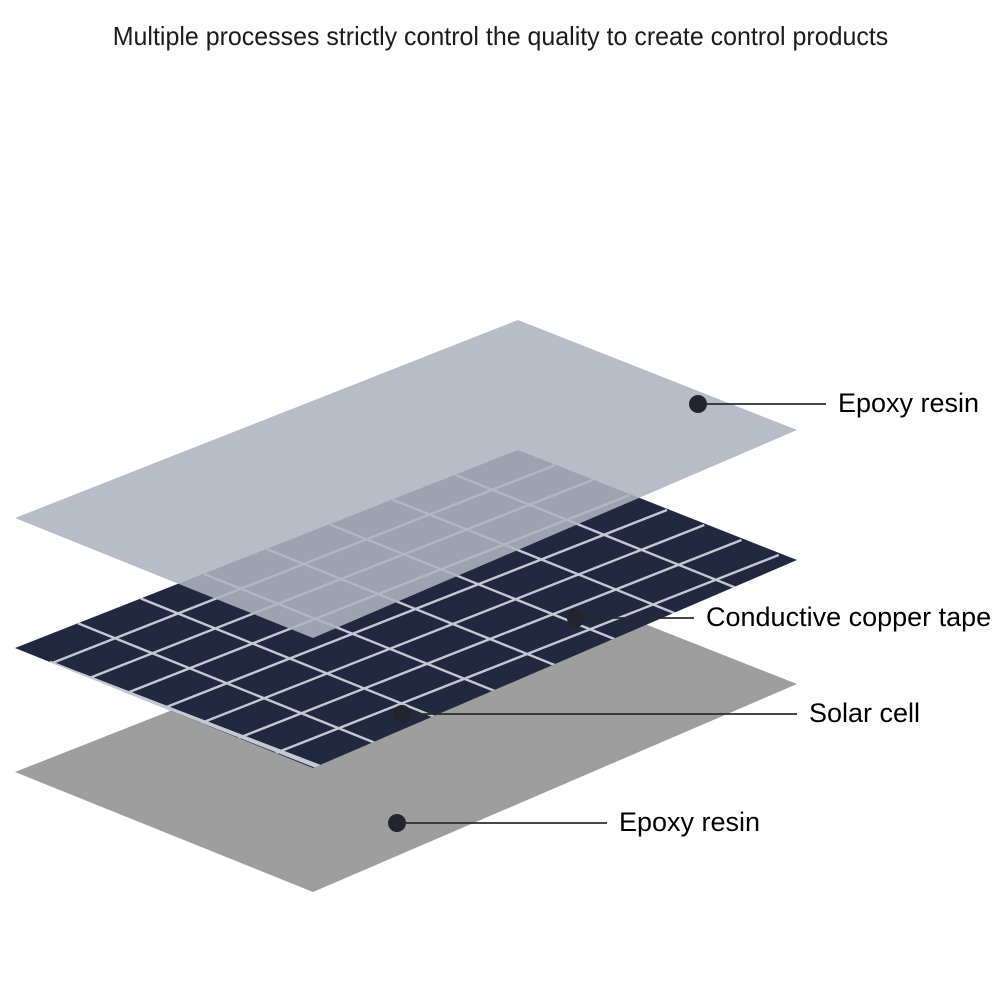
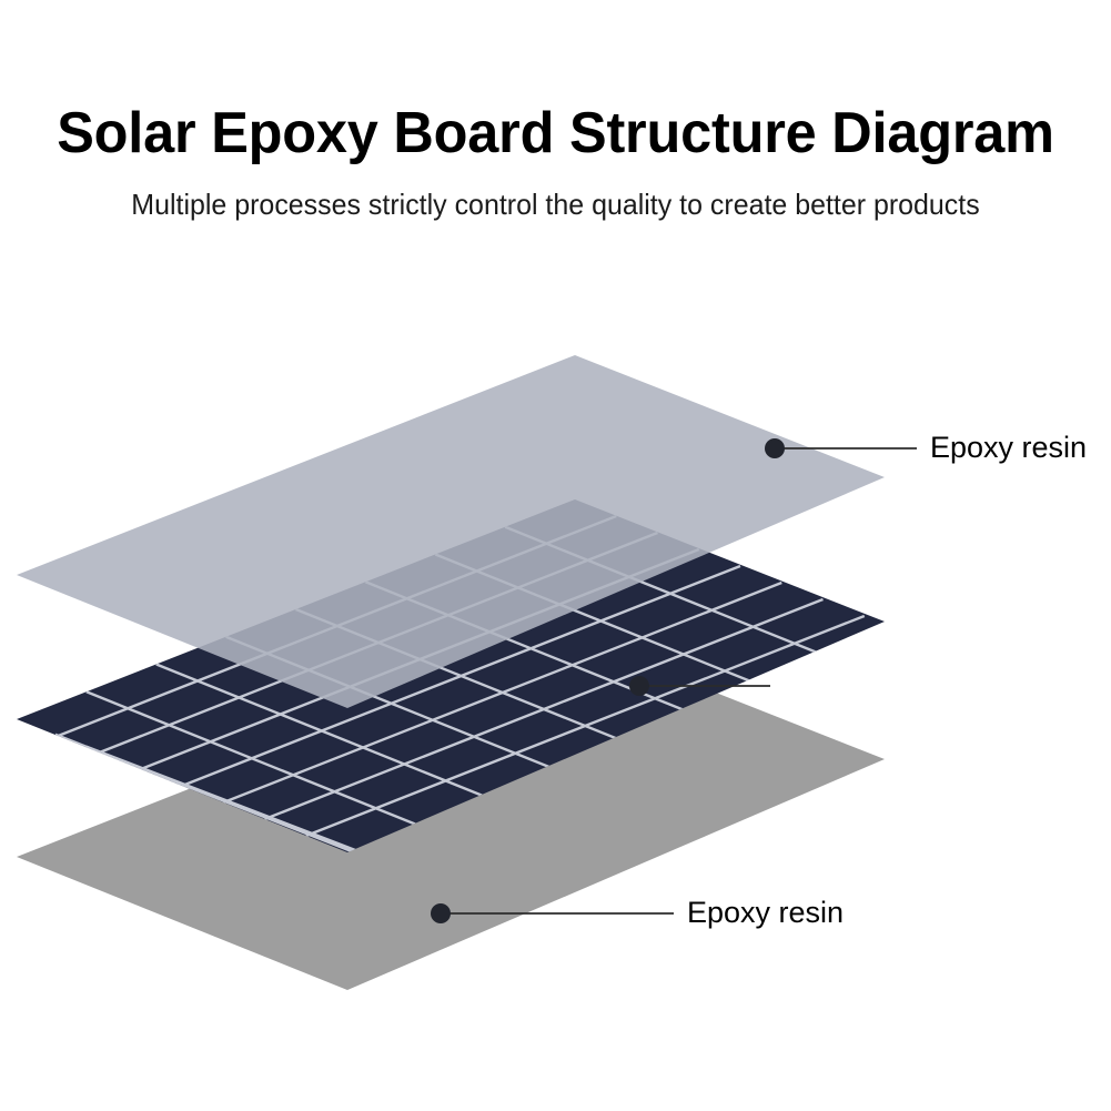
+ Solar Epoxy Board Structure Diagram
- Multiple processes strictly control the quality to create control products
+ Multiple processes strictly control the quality to create better products
  Epoxy resin
- Conductive copper tape
- Solar cell
  Epoxy resin
